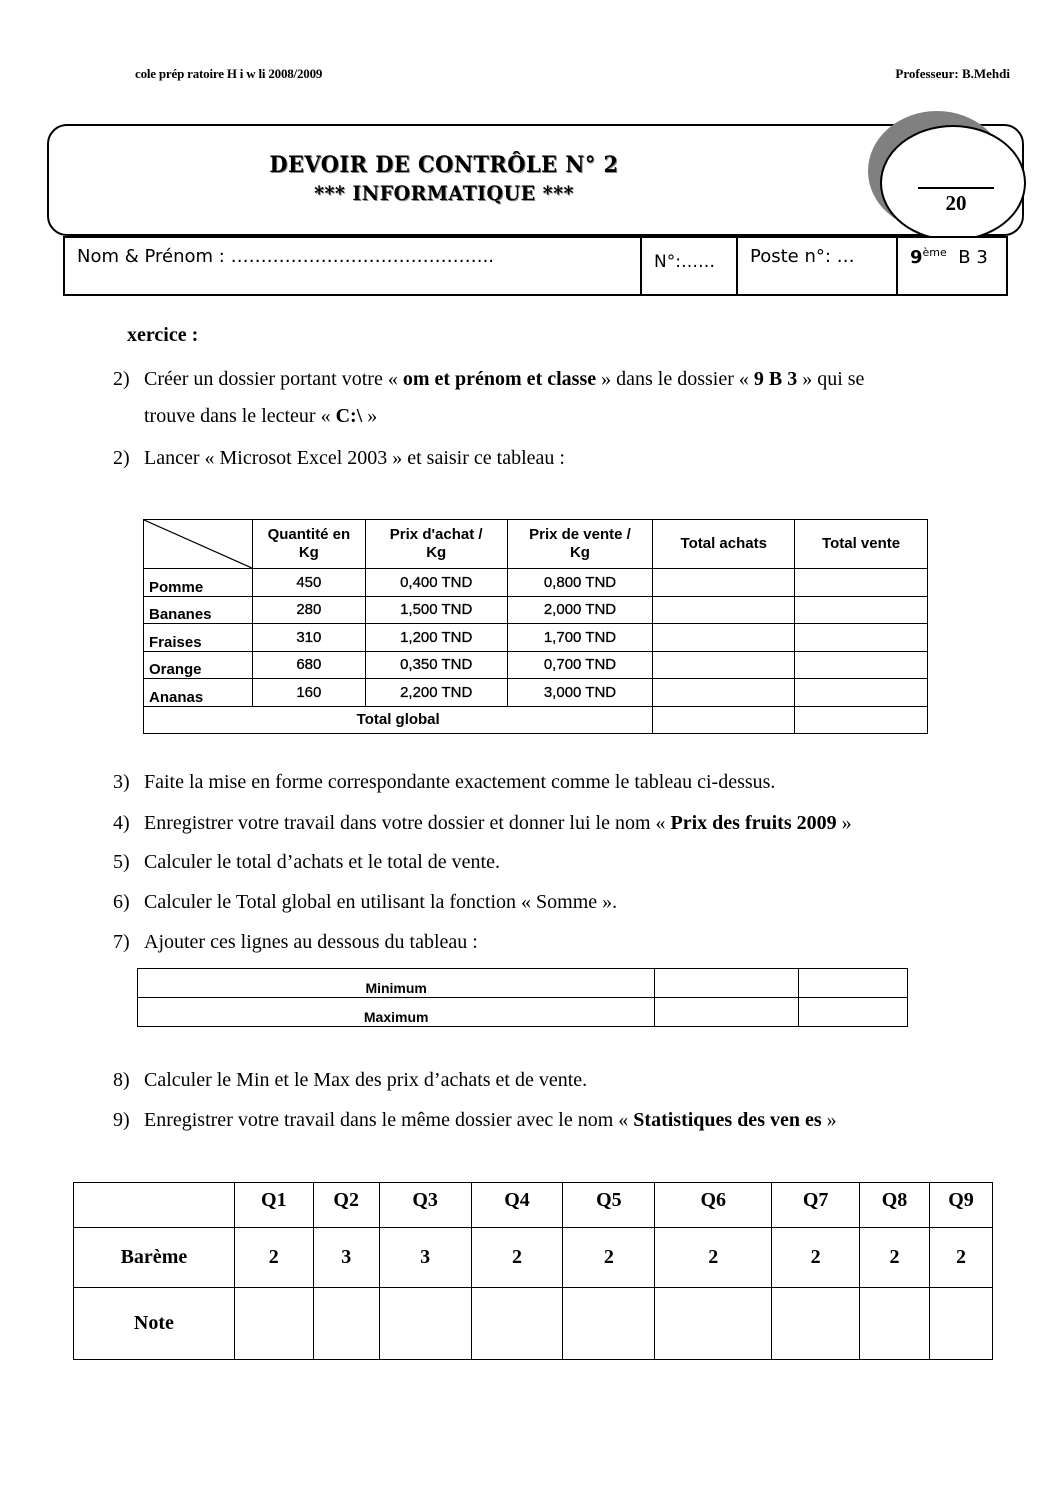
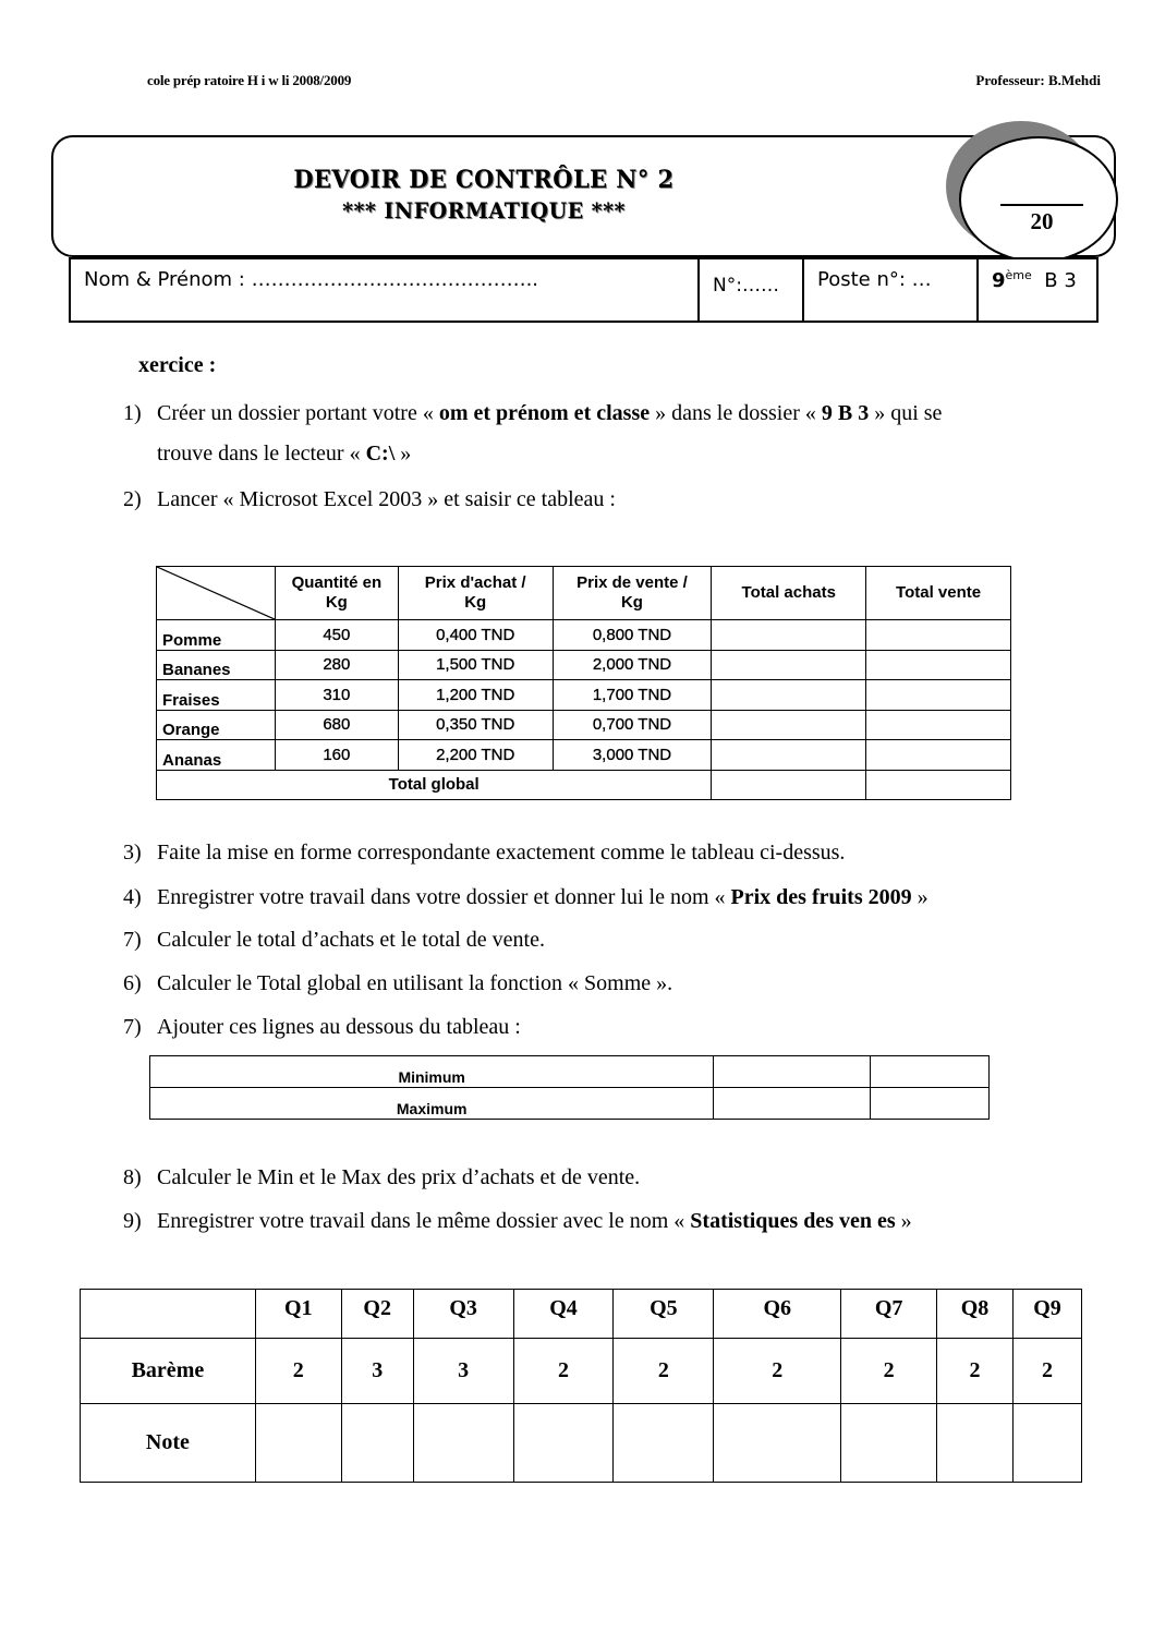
  cole prép ratoire H i w li 2008/2009
  Professeur: B.Mehdi
  DEVOIR DE CONTRÔLE N° 2
  *** INFORMATIQUE ***
  20
  Nom & Prénom : ……………………………………..
  N°:……
  Poste n°: …
  9ème B 3
  xercice :
- 2) Créer un dossier portant votre « om et prénom et classe » dans le dossier « 9 B 3 » qui se
+ 1) Créer un dossier portant votre « om et prénom et classe » dans le dossier « 9 B 3 » qui se
  trouve dans le lecteur « C:\ »
  2) Lancer « Microsot Excel 2003 » et saisir ce tableau :
  	Quantité enKg	Prix d'achat /Kg	Prix de vente /Kg	Total achats	Total vente
  Pomme	450	0,400 TND	0,800 TND
  Bananes	280	1,500 TND	2,000 TND
  Fraises	310	1,200 TND	1,700 TND
  Orange	680	0,350 TND	0,700 TND
  Ananas	160	2,200 TND	3,000 TND
  Total global
  3) Faite la mise en forme correspondante exactement comme le tableau ci-dessus.
  4) Enregistrer votre travail dans votre dossier et donner lui le nom « Prix des fruits 2009 »
- 5) Calculer le total d’achats et le total de vente.
+ 7) Calculer le total d’achats et le total de vente.
  6) Calculer le Total global en utilisant la fonction « Somme ».
  7) Ajouter ces lignes au dessous du tableau :
  Minimum
  Maximum
  8) Calculer le Min et le Max des prix d’achats et de vente.
  9) Enregistrer votre travail dans le même dossier avec le nom « Statistiques des ven es »
  	Q1	Q2	Q3	Q4	Q5	Q6	Q7	Q8	Q9
  Barème	2	3	3	2	2	2	2	2	2
  Note
